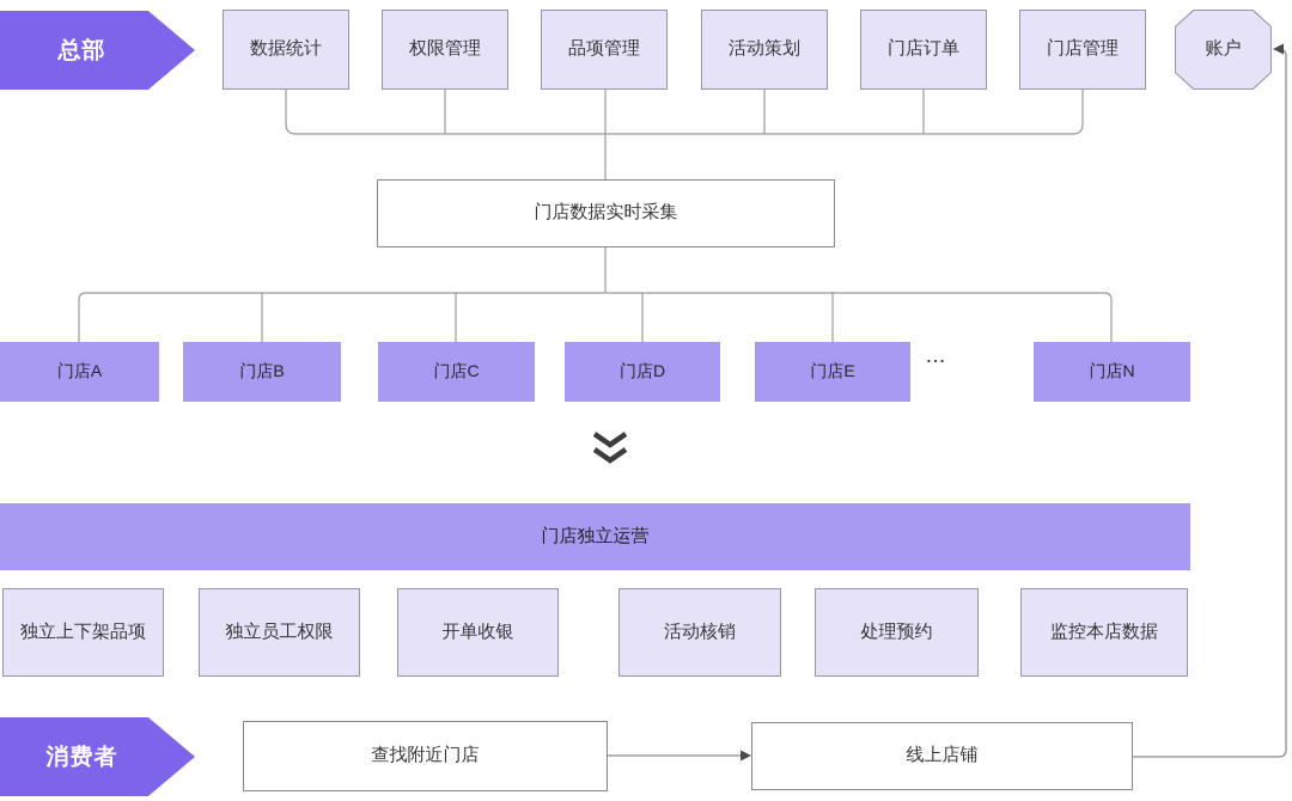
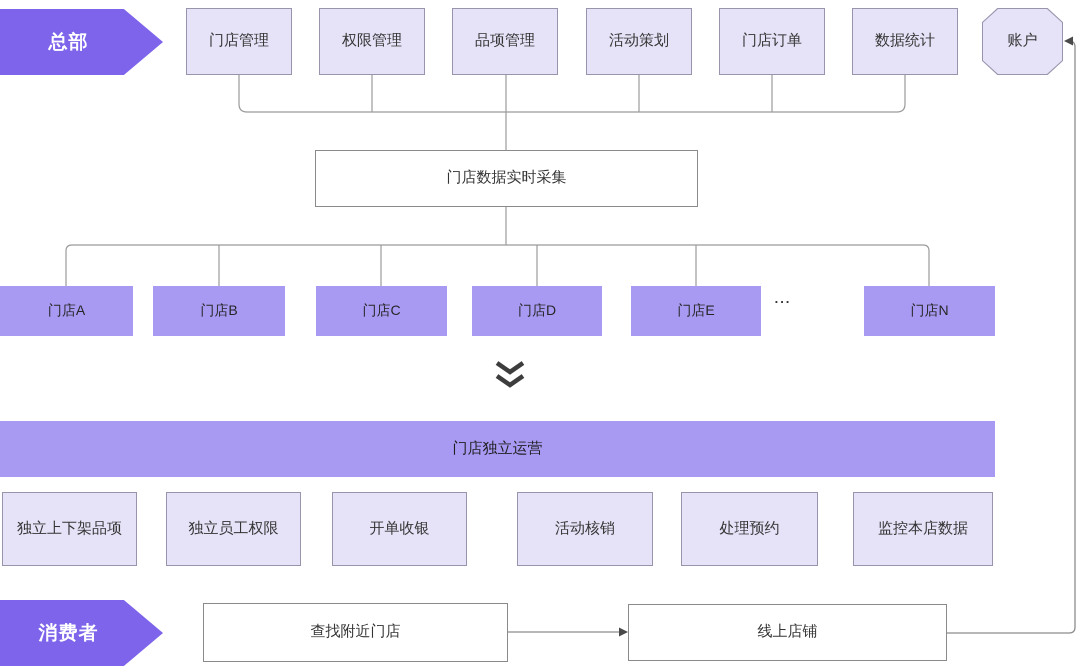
  总部
- 数据统计
+ 门店管理
  权限管理
  品项管理
  活动策划
  门店订单
- 门店管理
+ 数据统计
  账户
  门店数据实时采集
  门店A
  门店B
  门店C
  门店D
  门店E
  ...
  门店N
  门店独立运营
  独立上下架品项
  独立员工权限
  开单收银
  活动核销
  处理预约
  监控本店数据
  消费者
  查找附近门店
  线上店铺
